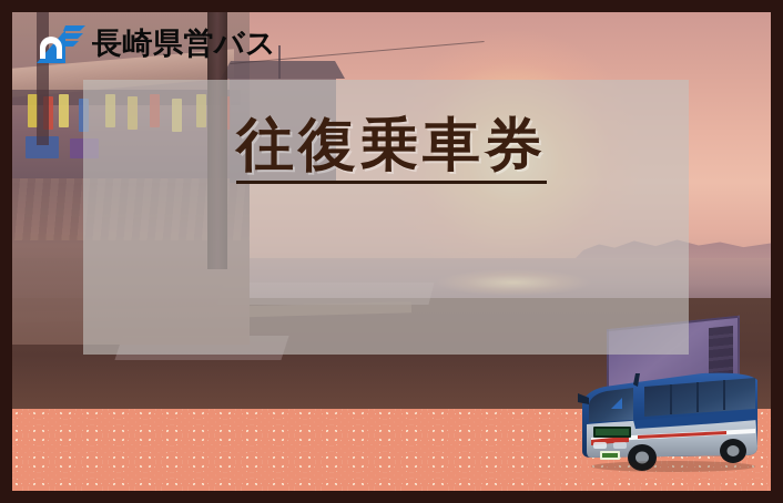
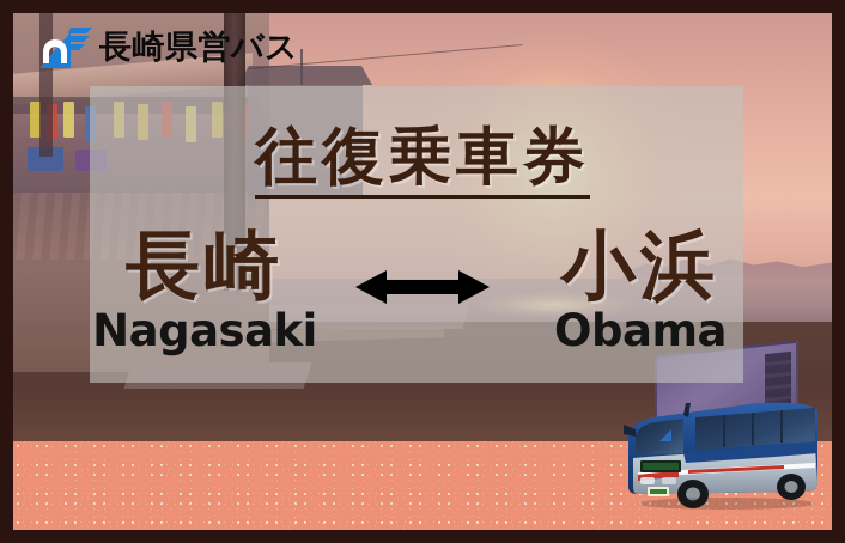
  長崎県営バス
  往復乗車券
+ 長崎
+ Nagasaki
+ 小浜
+ Obama
